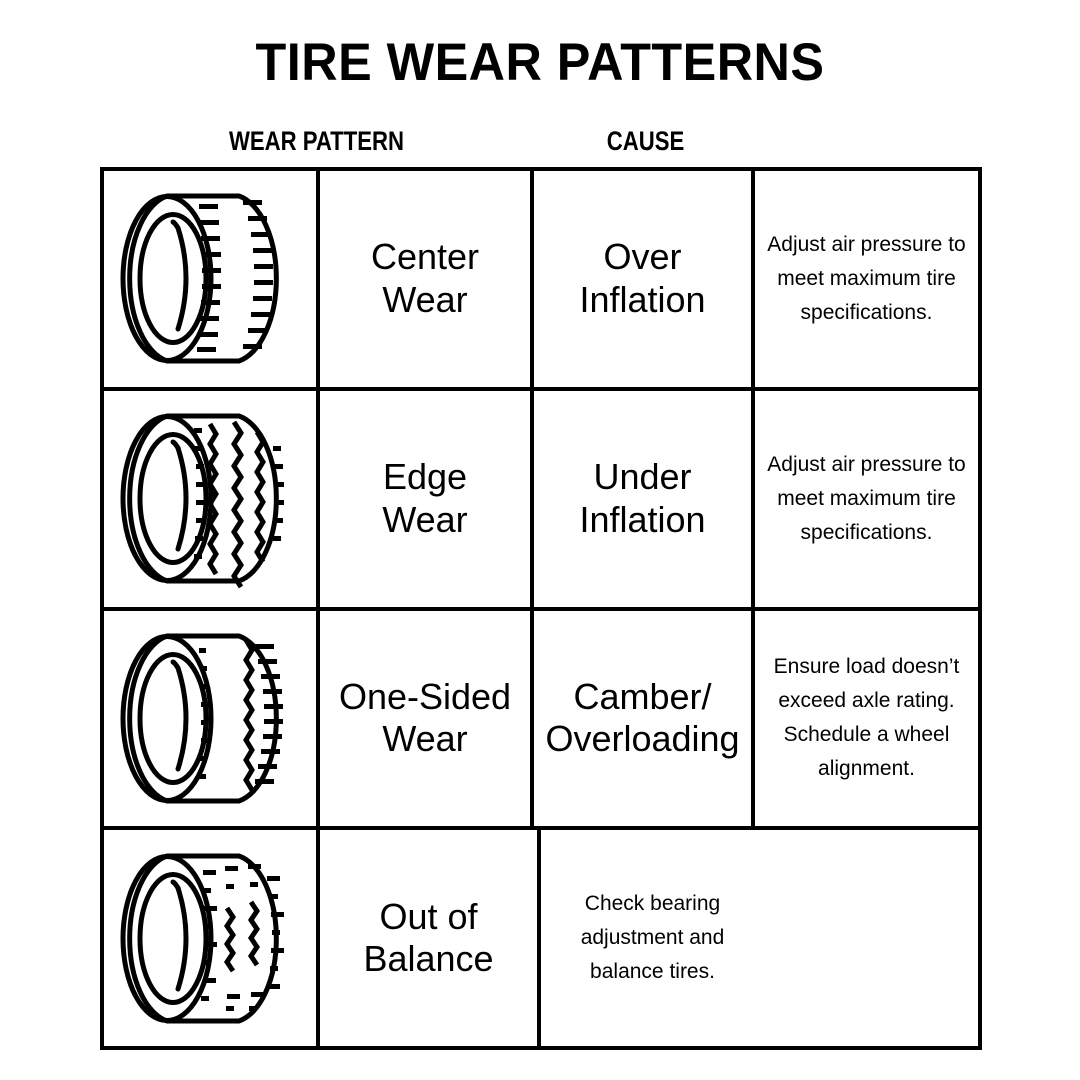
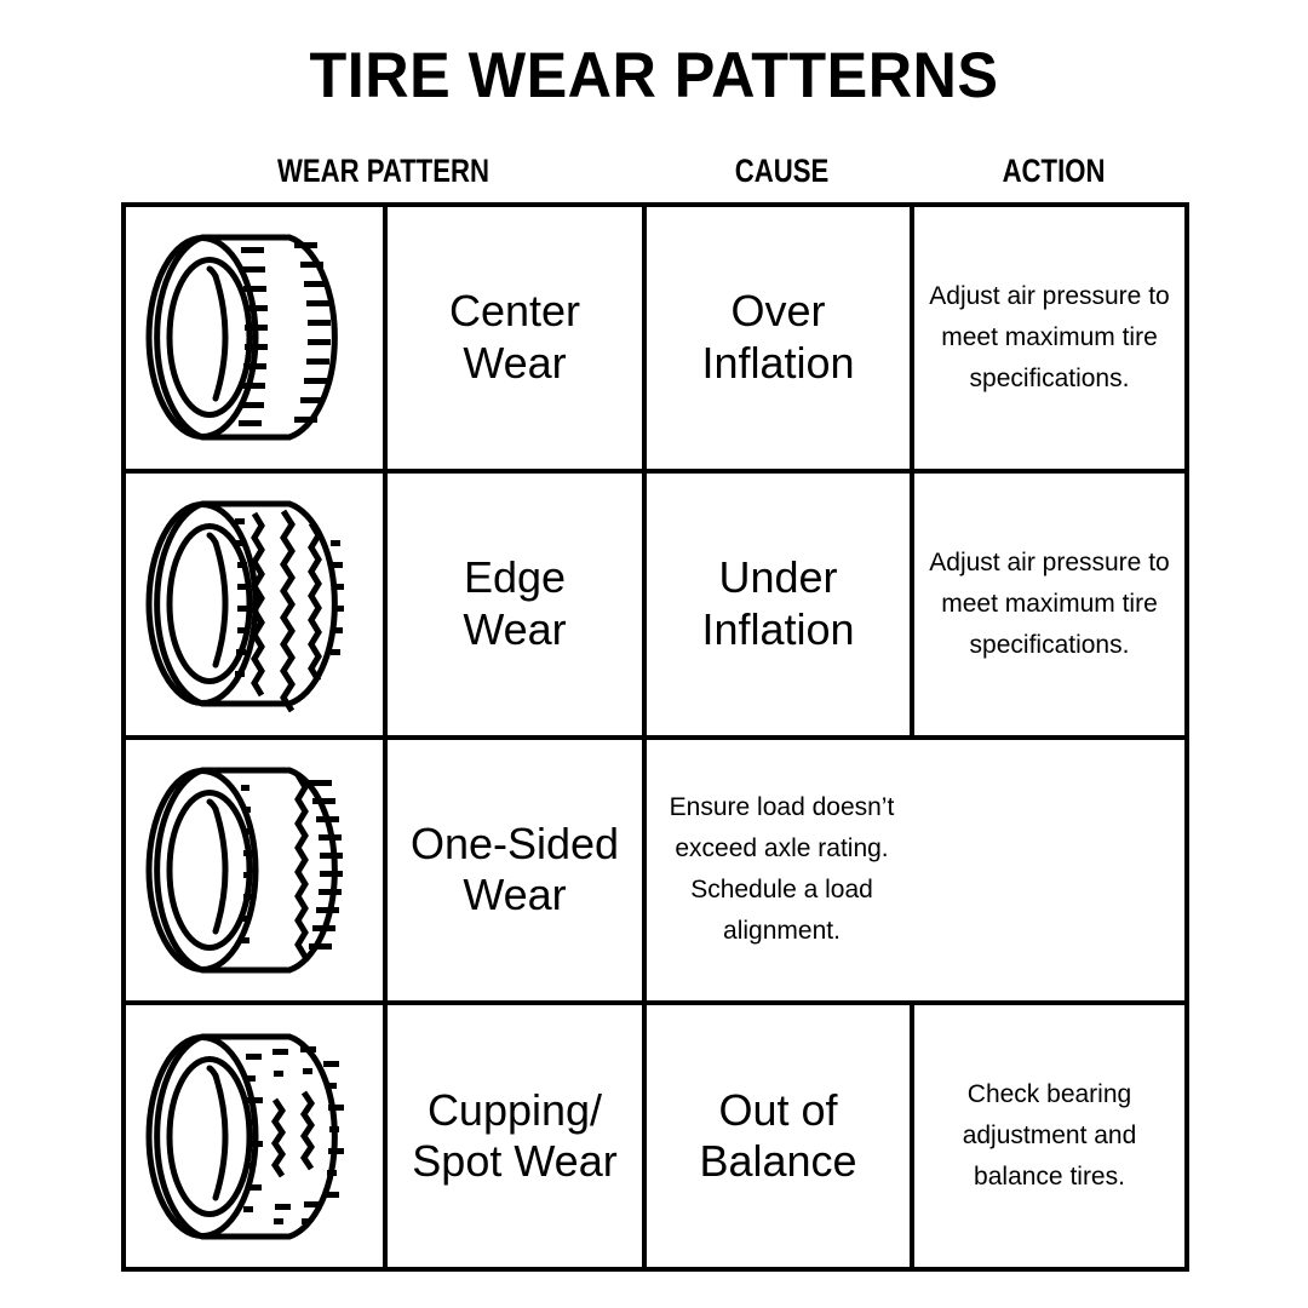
  TIRE WEAR PATTERNS
  WEAR PATTERN
  CAUSE
+ ACTION
  Center
  Wear
  Over
  Inflation
  Adjust air pressure to meet maximum tire specifications.
  Edge
  Wear
  Under
  Inflation
  Adjust air pressure to meet maximum tire specifications.
  One-Sided
  Wear
- Camber/
- Overloading
- Ensure load doesn’t exceed axle rating. Schedule a wheel alignment.
+ Ensure load doesn’t exceed axle rating. Schedule a load alignment.
+ Cupping/
+ Spot Wear
  Out of
  Balance
  Check bearing adjustment and balance tires.
